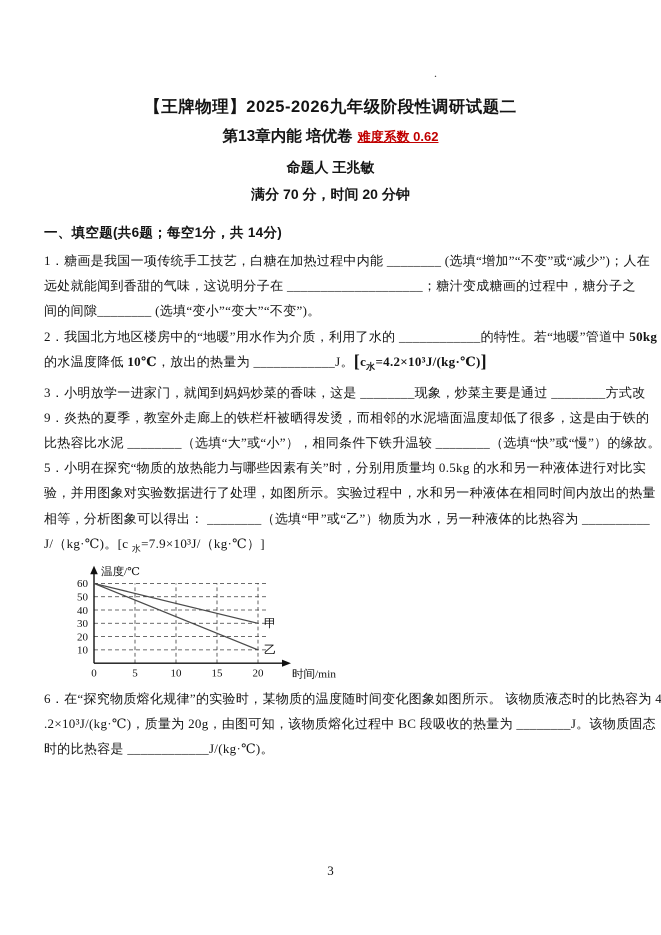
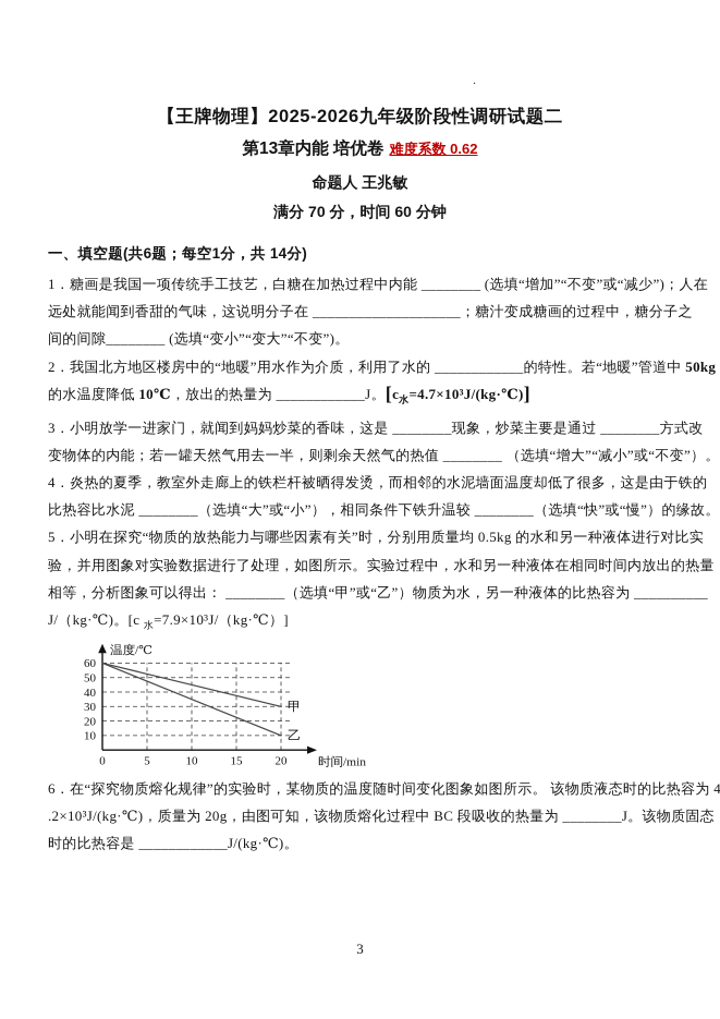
  .
  【王牌物理】2025-2026九年级阶段性调研试题二
  第13章内能 培优卷 难度系数 0.62
  命题人 王兆敏
- 满分 70 分，时间 20 分钟
+ 满分 70 分，时间 60 分钟
  一、填空题(共6题；每空1分，共 14分)
  1．糖画是我国一项传统手工技艺，白糖在加热过程中内能 ________ (选填“增加”“不变”或“减少”)；人在
  远处就能闻到香甜的气味，这说明分子在 ____________________；糖汁变成糖画的过程中，糖分子之
  间的间隙________ (选填“变小”“变大”“不变”)。
  2．我国北方地区楼房中的“地暖”用水作为介质，利用了水的 ____________的特性。若“地暖”管道中 50kg
- 的水温度降低 10℃，放出的热量为 ____________J。[c水=4.2×10³J/(kg·℃)]
+ 的水温度降低 10℃，放出的热量为 ____________J。[c水=4.7×10³J/(kg·℃)]
  3．小明放学一进家门，就闻到妈妈炒菜的香味，这是 ________现象，炒菜主要是通过 ________方式改
+ 变物体的内能；若一罐天然气用去一半，则剩余天然气的热值 ________ （选填“增大”“减小”或“不变”）。
- 9．炎热的夏季，教室外走廊上的铁栏杆被晒得发烫，而相邻的水泥墙面温度却低了很多，这是由于铁的
+ 4．炎热的夏季，教室外走廊上的铁栏杆被晒得发烫，而相邻的水泥墙面温度却低了很多，这是由于铁的
  比热容比水泥 ________（选填“大”或“小”），相同条件下铁升温较 ________（选填“快”或“慢”）的缘故。
  5．小明在探究“物质的放热能力与哪些因素有关”时，分别用质量均 0.5kg 的水和另一种液体进行对比实
  验，并用图象对实验数据进行了处理，如图所示。实验过程中，水和另一种液体在相同时间内放出的热量
  相等，分析图象可以得出： ________（选填“甲”或“乙”）物质为水，另一种液体的比热容为 __________
  J/（kg·℃)。[c 水=7.9×10³J/（kg·℃）]
  10
  20
  30
  40
  50
  60
  0
  5
  10
  15
  20
  温度/℃
  时间/min
  甲
  乙
  6．在“探究物质熔化规律”的实验时，某物质的温度随时间变化图象如图所示。 该物质液态时的比热容为 4
  .2×10³J/(kg·℃)，质量为 20g，由图可知，该物质熔化过程中 BC 段吸收的热量为 ________J。该物质固态
  时的比热容是 ____________J/(kg·℃)。
  3
